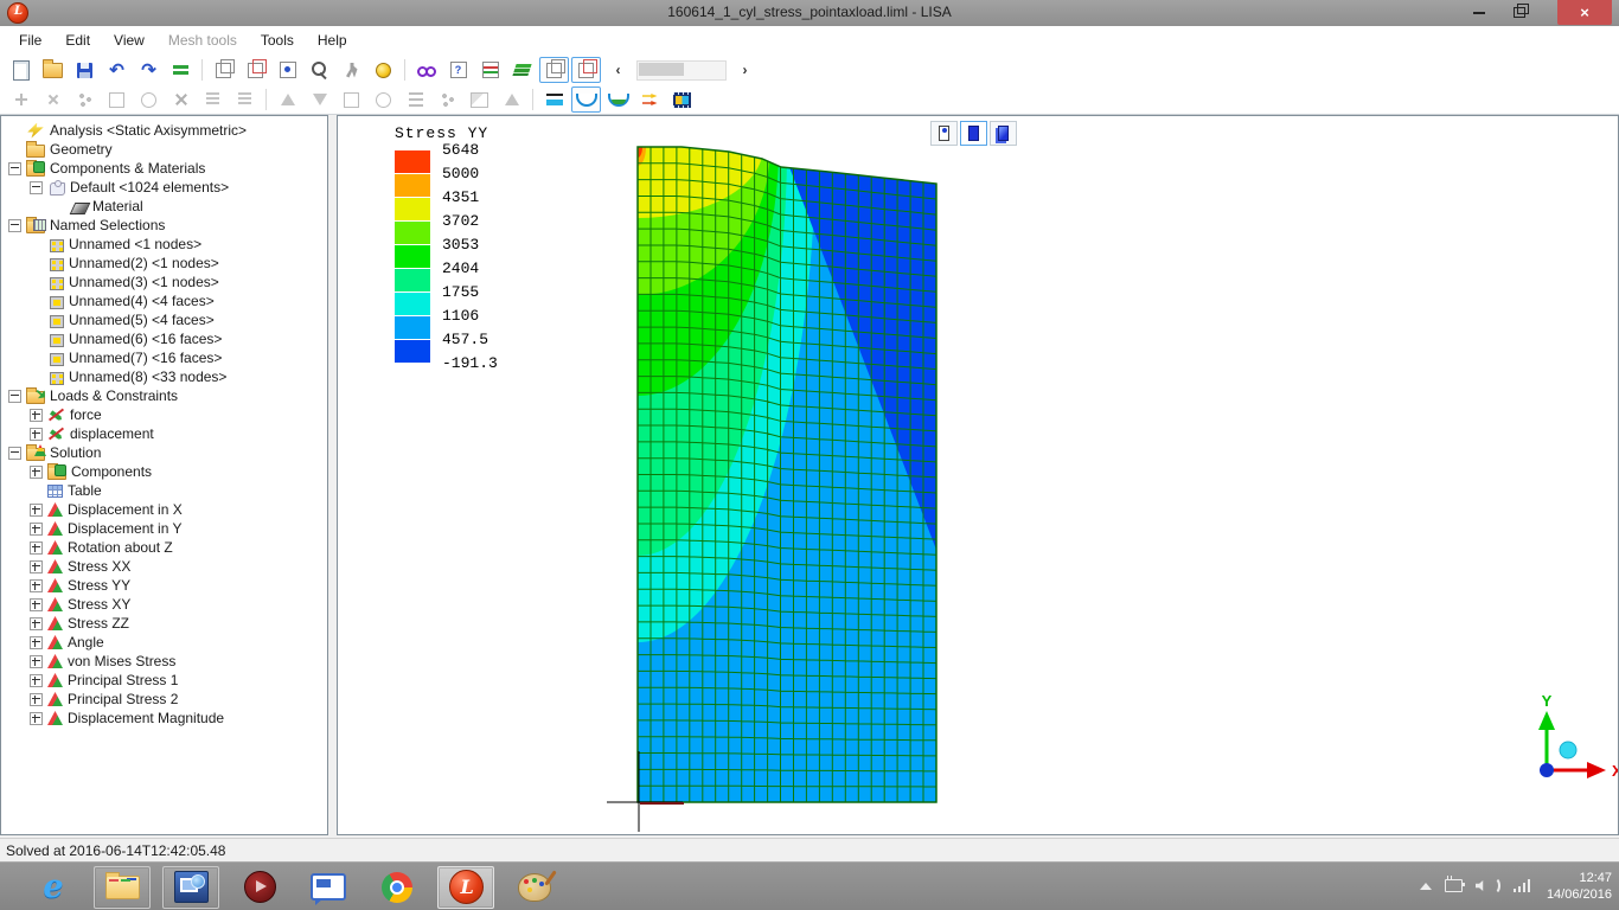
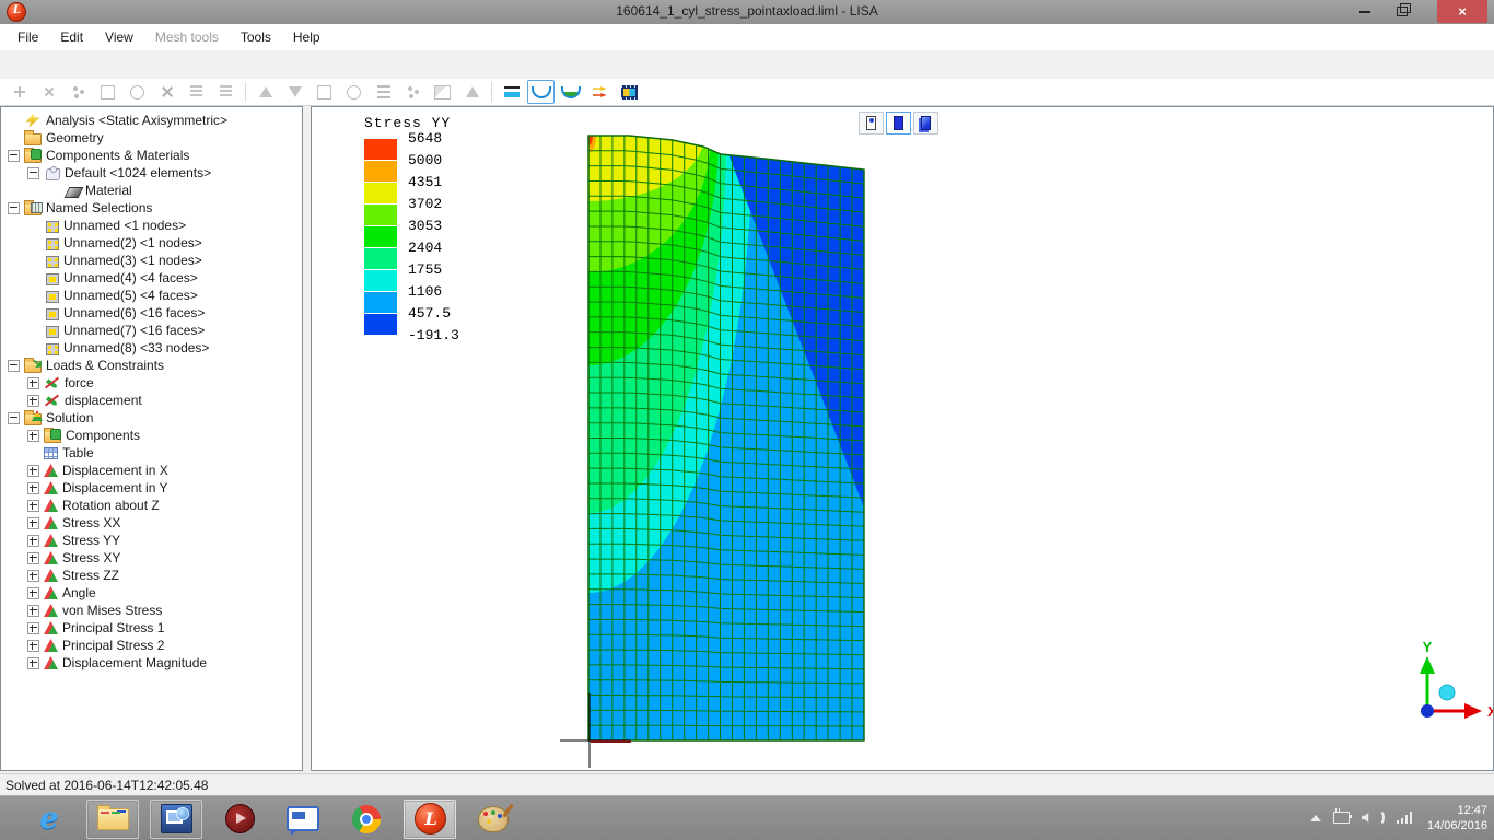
  160614_1_cyl_stress_pointaxload.liml - LISA
  ×
  File
  Edit
  View
  Mesh tools
  Tools
  Help
- ↶
- ↷
- ?
- ‹
- ›
  Analysis <Static Axisymmetric>
  Geometry
  Components & Materials
  Default <1024 elements>
  Material
  Named Selections
  Unnamed <1 nodes>
  Unnamed(2) <1 nodes>
  Unnamed(3) <1 nodes>
  Unnamed(4) <4 faces>
  Unnamed(5) <4 faces>
  Unnamed(6) <16 faces>
  Unnamed(7) <16 faces>
  Unnamed(8) <33 nodes>
  Loads & Constraints
  force
  displacement
  Solution
  Components
  Table
  Displacement in X
  Displacement in Y
  Rotation about Z
  Stress XX
  Stress YY
  Stress XY
  Stress ZZ
  Angle
  von Mises Stress
  Principal Stress 1
  Principal Stress 2
  Displacement Magnitude
  Y
  X
  Stress YY
  5648
  5000
  4351
  3702
  3053
  2404
  1755
  1106
  457.5
  -191.3
  Solved at 2016-06-14T12:42:05.48
  e
  12:47
  14/06/2016
